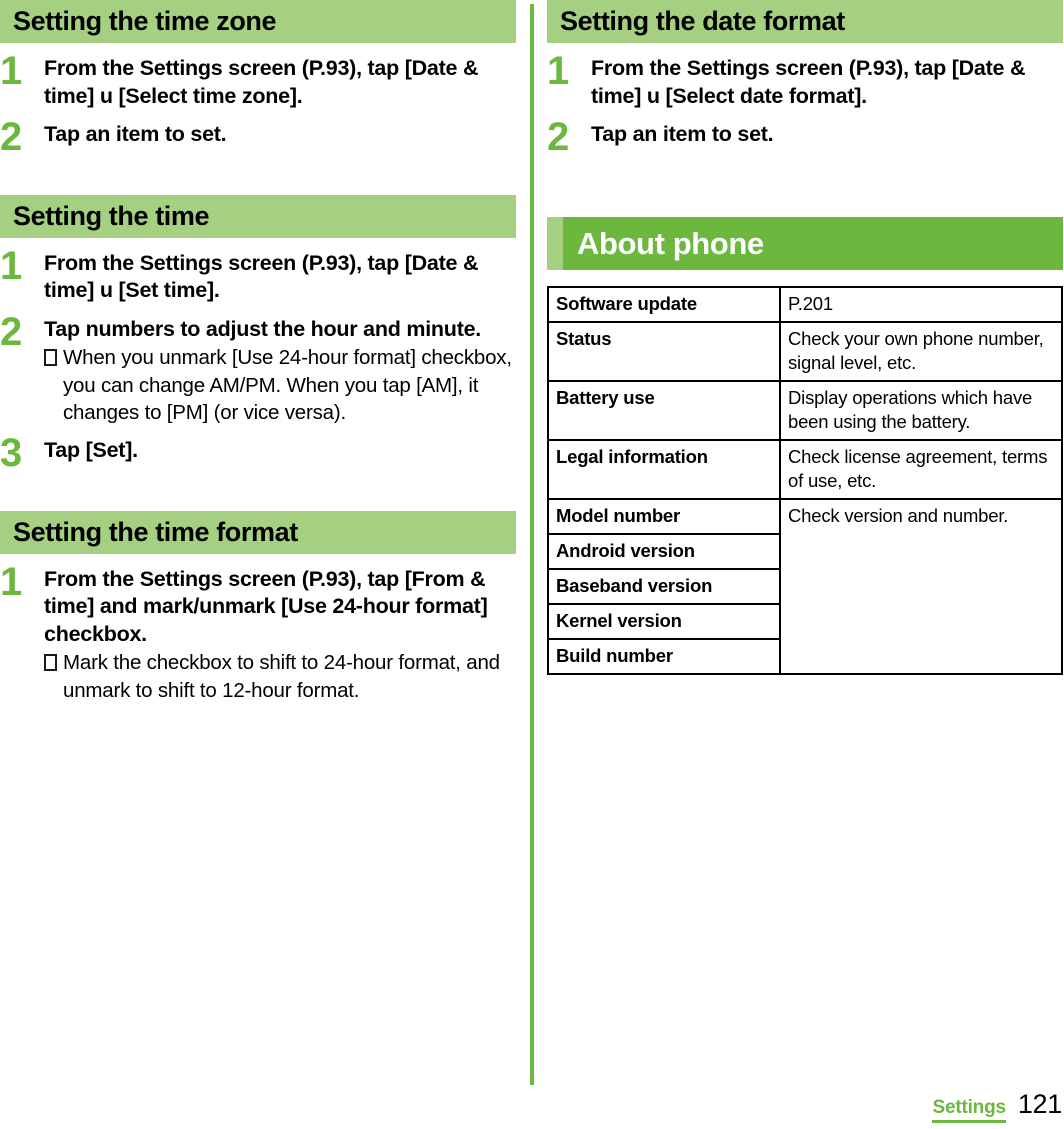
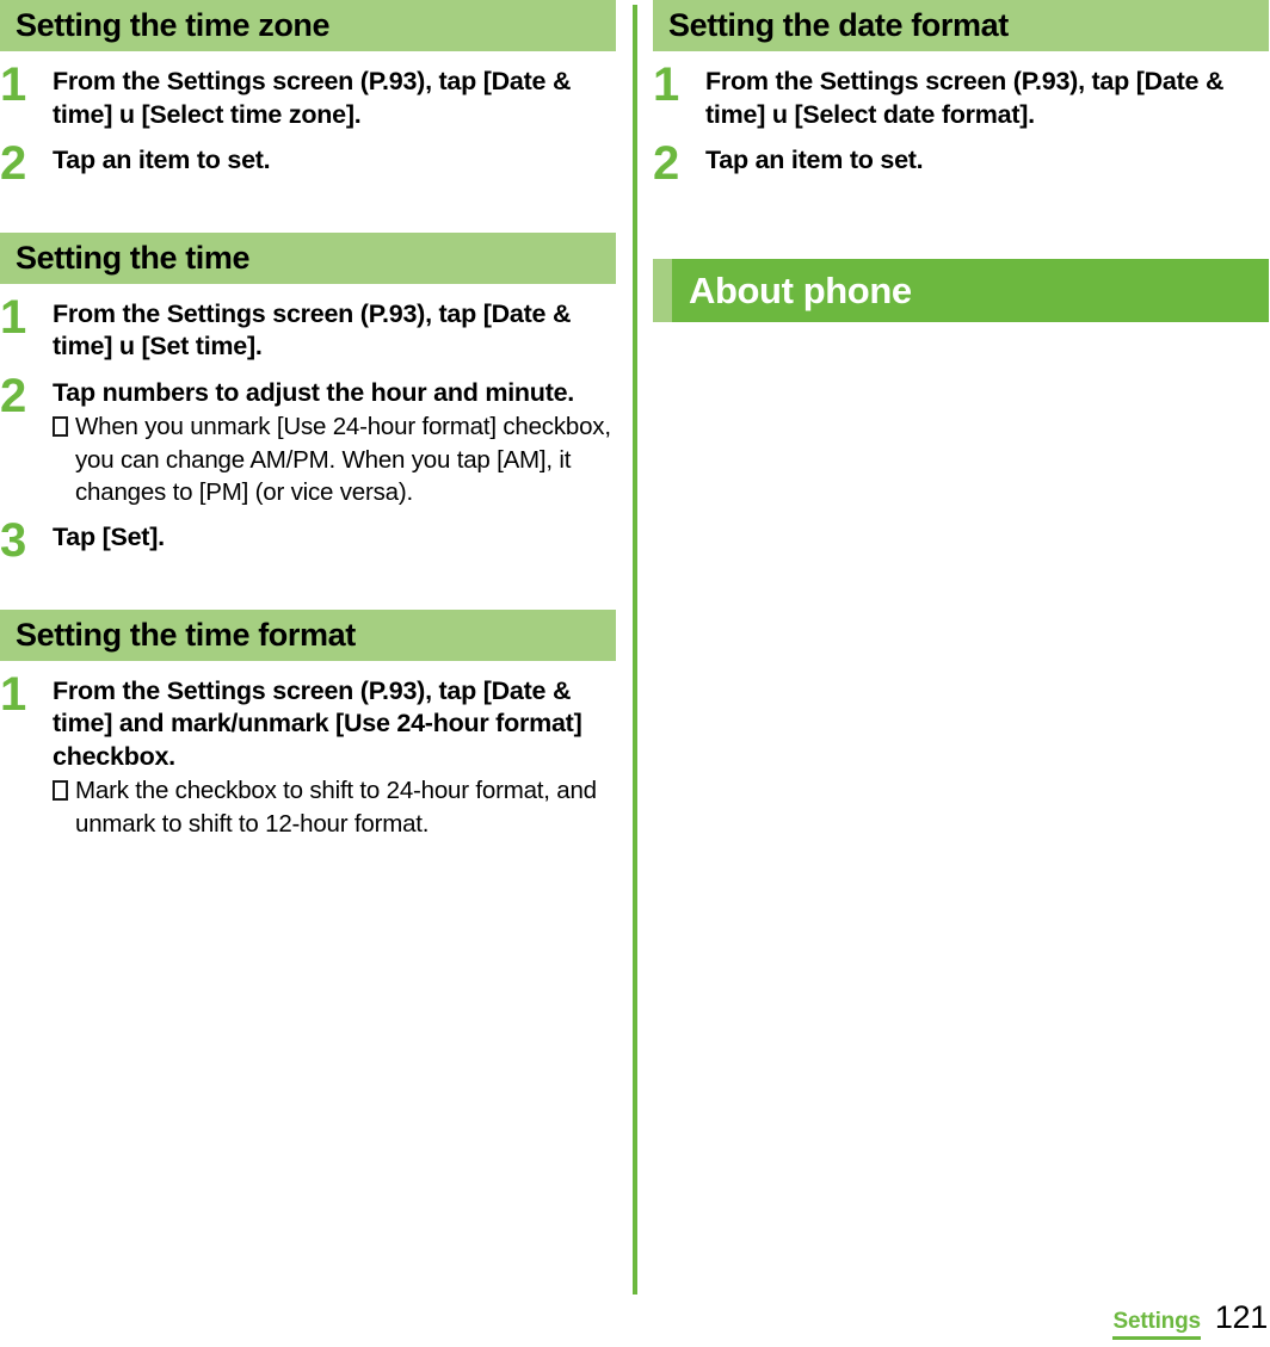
  Setting the time zone
  1
  From the Settings screen (P.93), tap [Date & time] u [Select time zone].
  2
  Tap an item to set.
  Setting the time
  1
  From the Settings screen (P.93), tap [Date & time] u [Set time].
  2
  Tap numbers to adjust the hour and minute.
  When you unmark [Use 24-hour format] checkbox, you can change AM/PM. When you tap [AM], it changes to [PM] (or vice versa).
  3
  Tap [Set].
  Setting the time format
  1
- From the Settings screen (P.93), tap [From & time] and mark/unmark [Use 24-hour format] checkbox.
+ From the Settings screen (P.93), tap [Date & time] and mark/unmark [Use 24-hour format] checkbox.
  Mark the checkbox to shift to 24-hour format, and unmark to shift to 12-hour format.
  Setting the date format
  1
  From the Settings screen (P.93), tap [Date & time] u [Select date format].
  2
  Tap an item to set.
  About phone
- Software update	P.201
- Status	Check your own phone number, signal level, etc.
- Battery use	Display operations which have been using the battery.
- Legal information	Check license agreement, terms of use, etc.
- Model number	Check version and number.
- Android version
- Baseband version
- Kernel version
- Build number
  Settings
  121
